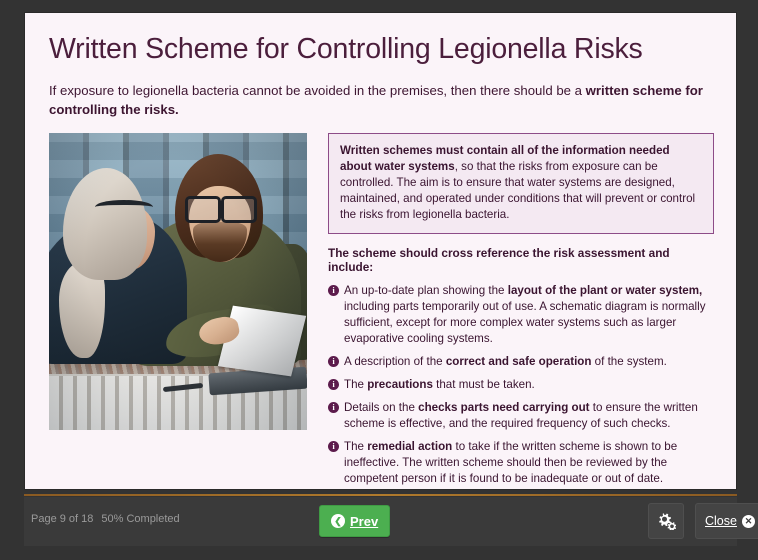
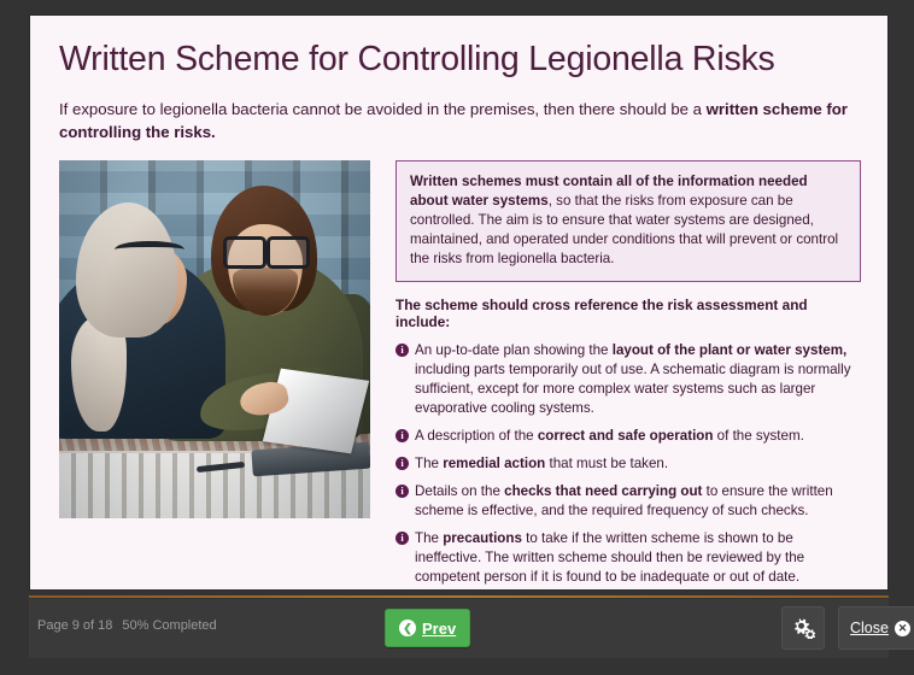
  Written Scheme for Controlling Legionella Risks
  If exposure to legionella bacteria cannot be avoided in the premises, then there should be a written scheme for controlling the risks.
  Written schemes must contain all of the information needed about water systems, so that the risks from exposure can be controlled. The aim is to ensure that water systems are designed, maintained, and operated under conditions that will prevent or control the risks from legionella bacteria.
  The scheme should cross reference the risk assessment and include:
  i
  An up-to-date plan showing the layout of the plant or water system, including parts temporarily out of use. A schematic diagram is normally sufficient, except for more complex water systems such as larger evaporative cooling systems.
  i
  A description of the correct and safe operation of the system.
  i
- The precautions that must be taken.
+ The remedial action that must be taken.
  i
- Details on the checks parts need carrying out to ensure the written scheme is effective, and the required frequency of such checks.
+ Details on the checks that need carrying out to ensure the written scheme is effective, and the required frequency of such checks.
  i
- The remedial action to take if the written scheme is shown to be ineffective. The written scheme should then be reviewed by the competent person if it is found to be inadequate or out of date.
+ The precautions to take if the written scheme is shown to be ineffective. The written scheme should then be reviewed by the competent person if it is found to be inadequate or out of date.
  Page 9 of 18 50% Completed
  ❮
  Prev
  Close
  ✕
